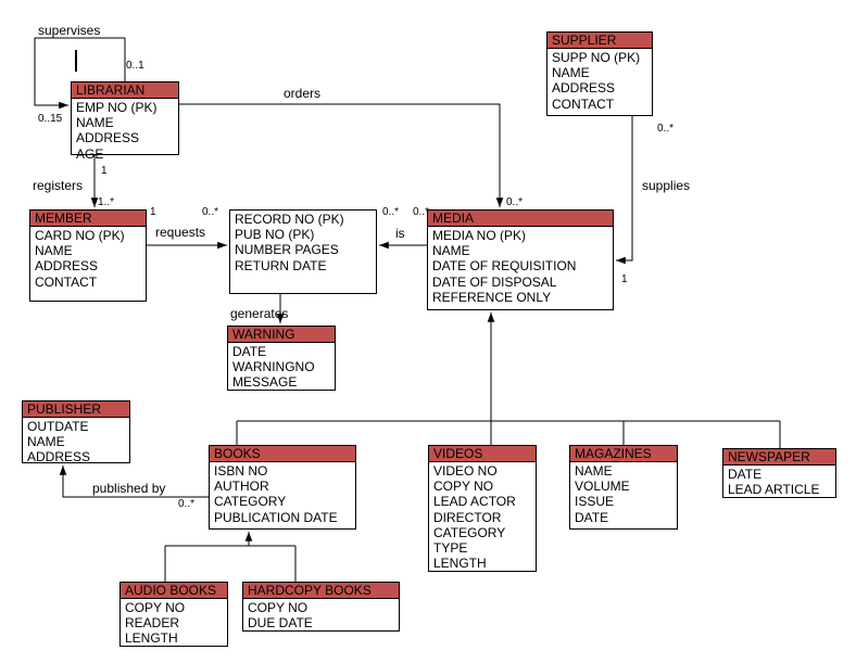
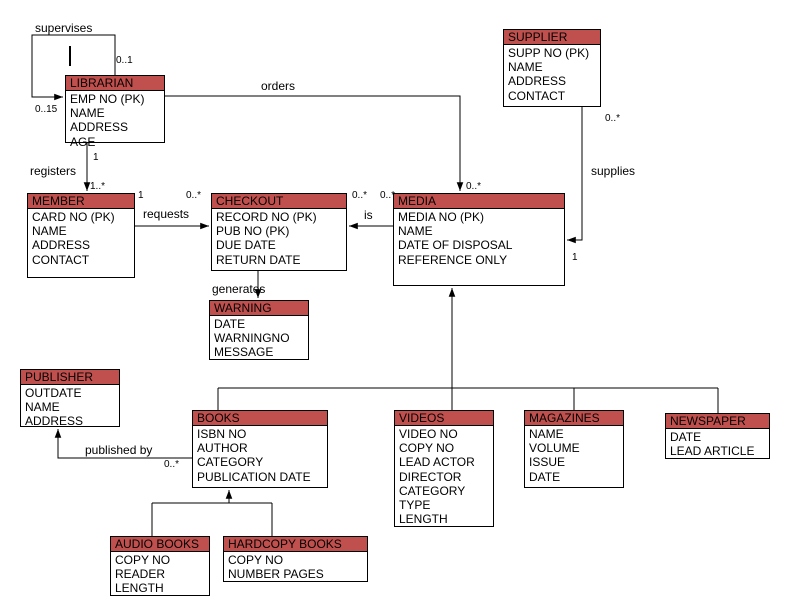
  LIBRARIAN
  EMP NO (PK)
  NAME
  ADDRESS
  AGE
  SUPPLIER
  SUPP NO (PK)
  NAME
  ADDRESS
  CONTACT
  MEMBER
  CARD NO (PK)
  NAME
  ADDRESS
  CONTACT
+ CHECKOUT
  RECORD NO (PK)
  PUB NO (PK)
- NUMBER PAGES
+ DUE DATE
  RETURN DATE
  MEDIA
  MEDIA NO (PK)
  NAME
- DATE OF REQUISITION
  DATE OF DISPOSAL
  REFERENCE ONLY
  WARNING
  DATE
  WARNINGNO
  MESSAGE
  PUBLISHER
  OUTDATE
  NAME
  ADDRESS
  BOOKS
  ISBN NO
  AUTHOR
  CATEGORY
  PUBLICATION DATE
  VIDEOS
  VIDEO NO
  COPY NO
  LEAD ACTOR
  DIRECTOR
  CATEGORY
  TYPE
  LENGTH
  MAGAZINES
  NAME
  VOLUME
  ISSUE
  DATE
  NEWSPAPER
  DATE
  LEAD ARTICLE
  AUDIO BOOKS
  COPY NO
  READER
  LENGTH
  HARDCOPY BOOKS
  COPY NO
- DUE DATE
+ NUMBER PAGES
  supervises
  orders
  supplies
  registers
  requests
  is
  generates
  published by
  0..1
  0..15
  1
  1..*
  1
  0..*
  0..*
  0..*
  0..*
  0..*
  1
  0..*
